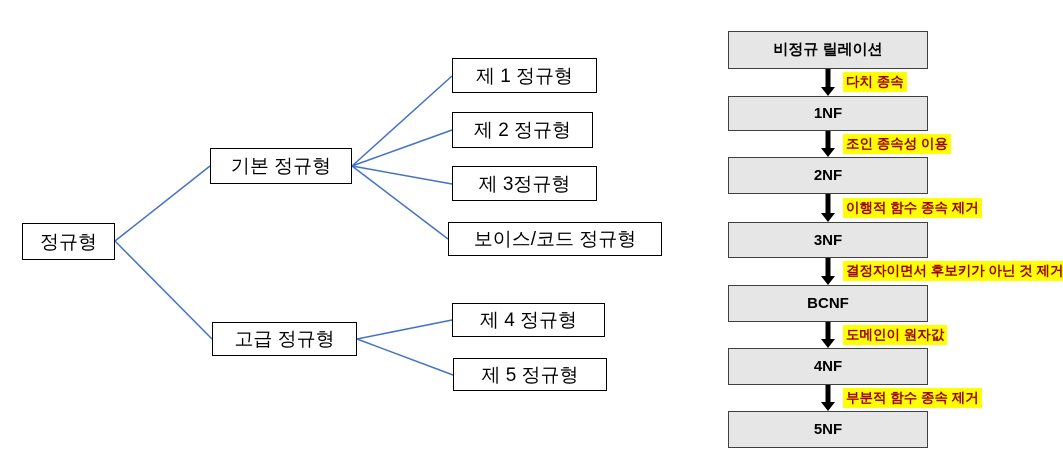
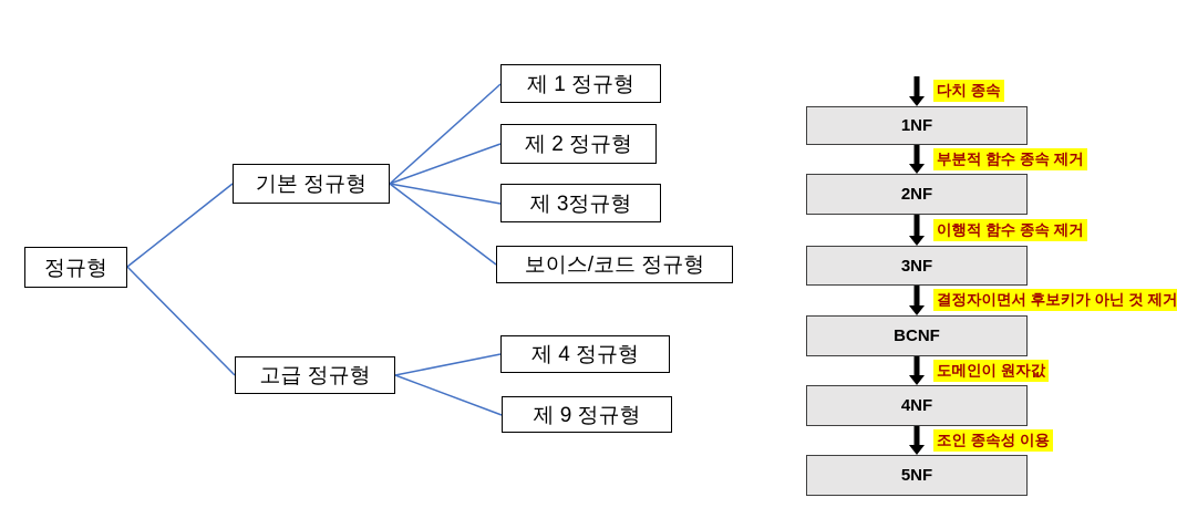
  정규형
  기본 정규형
  고급 정규형
  제 1 정규형
  제 2 정규형
  제 3정규형
  보이스/코드 정규형
  제 4 정규형
- 제 5 정규형
+ 제 9 정규형
- 비정규 릴레이션
  1NF
  2NF
  3NF
  BCNF
  4NF
  5NF
  다치 종속
- 조인 종속성 이용
+ 부분적 함수 종속 제거
  이행적 함수 종속 제거
  결정자이면서 후보키가 아닌 것 제거
  도메인이 원자값
- 부분적 함수 종속 제거
+ 조인 종속성 이용
